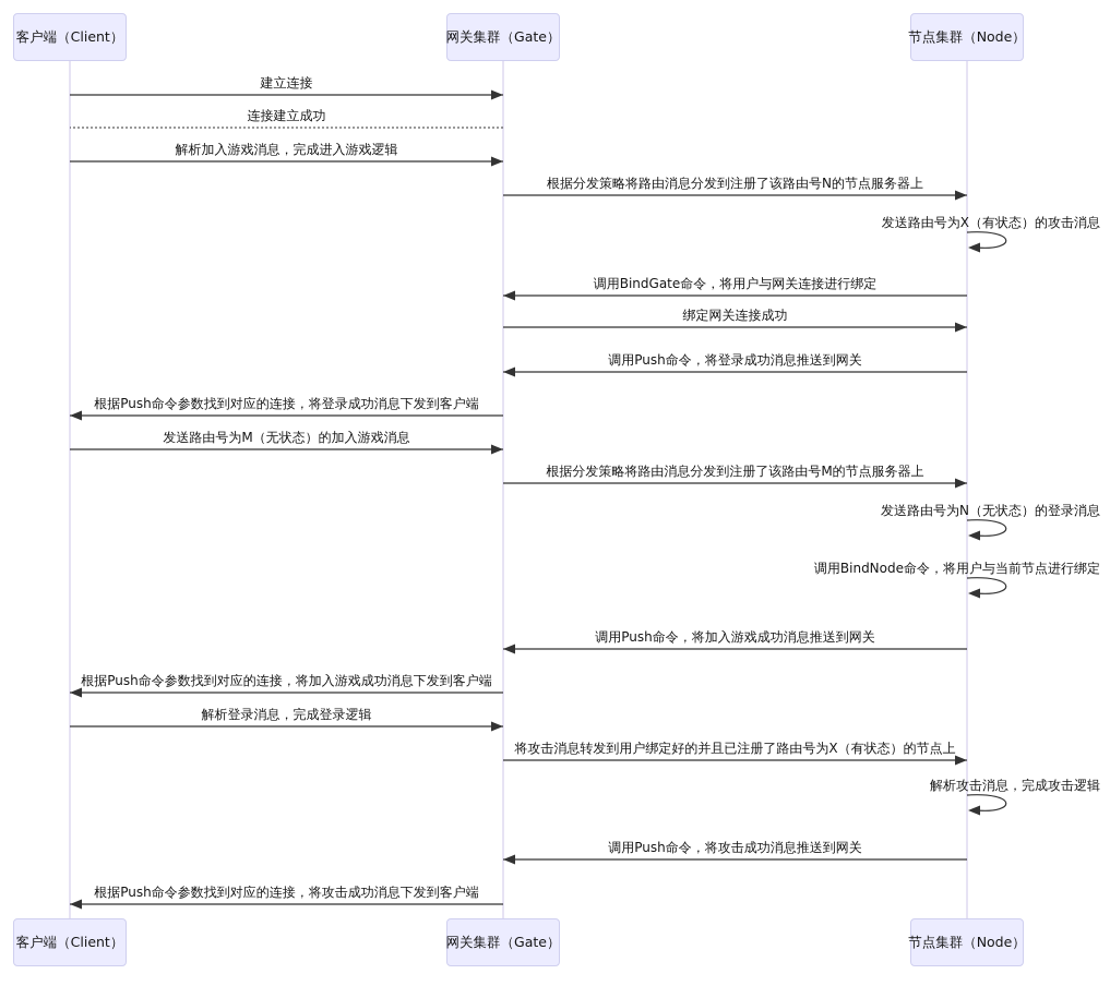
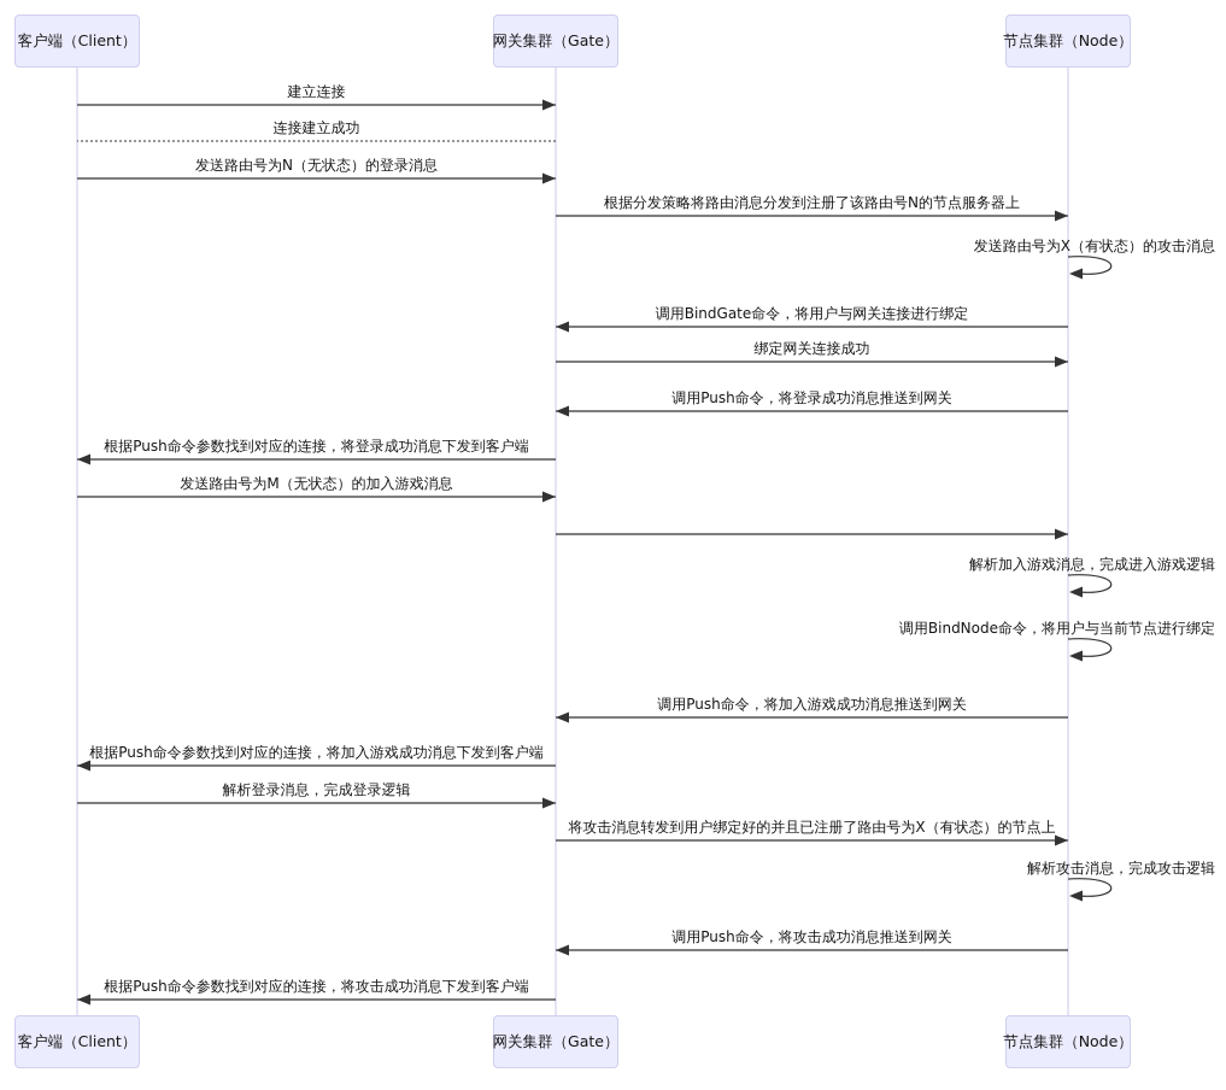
  客户端（Client）
  客户端（Client）
  网关集群（Gate）
  网关集群（Gate）
  节点集群（Node）
  节点集群（Node）
  建立连接
  连接建立成功
- 解析加入游戏消息，完成进入游戏逻辑
+ 发送路由号为N（无状态）的登录消息
  根据分发策略将路由消息分发到注册了该路由号N的节点服务器上
  发送路由号为X（有状态）的攻击消息
  调用BindGate命令，将用户与网关连接进行绑定
  绑定网关连接成功
  调用Push命令，将登录成功消息推送到网关
  根据Push命令参数找到对应的连接，将登录成功消息下发到客户端
  发送路由号为M（无状态）的加入游戏消息
- 根据分发策略将路由消息分发到注册了该路由号M的节点服务器上
- 发送路由号为N（无状态）的登录消息
+ 解析加入游戏消息，完成进入游戏逻辑
  调用BindNode命令，将用户与当前节点进行绑定
  调用Push命令，将加入游戏成功消息推送到网关
  根据Push命令参数找到对应的连接，将加入游戏成功消息下发到客户端
  解析登录消息，完成登录逻辑
  将攻击消息转发到用户绑定好的并且已注册了路由号为X（有状态）的节点上
  解析攻击消息，完成攻击逻辑
  调用Push命令，将攻击成功消息推送到网关
  根据Push命令参数找到对应的连接，将攻击成功消息下发到客户端
